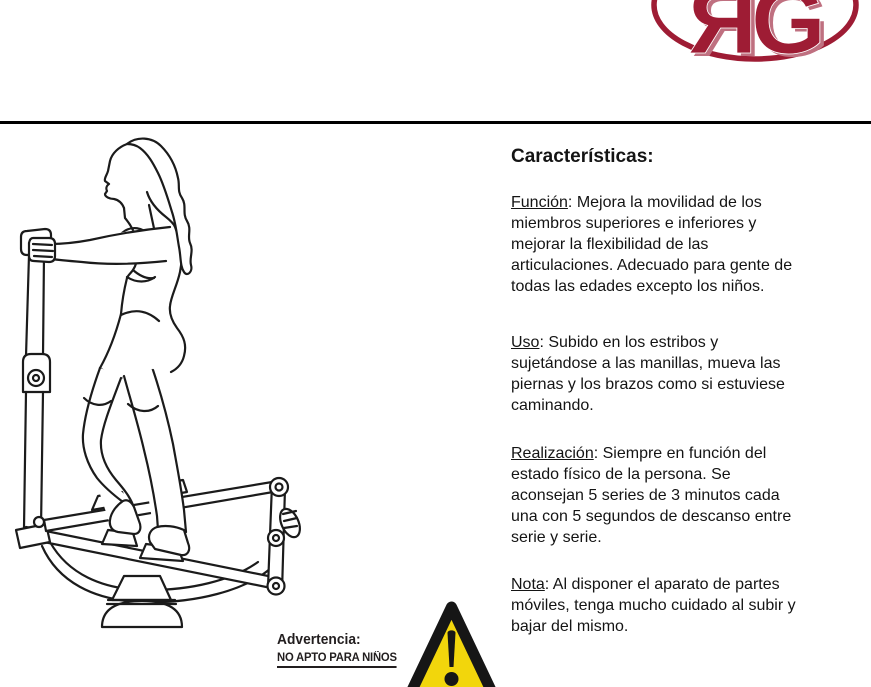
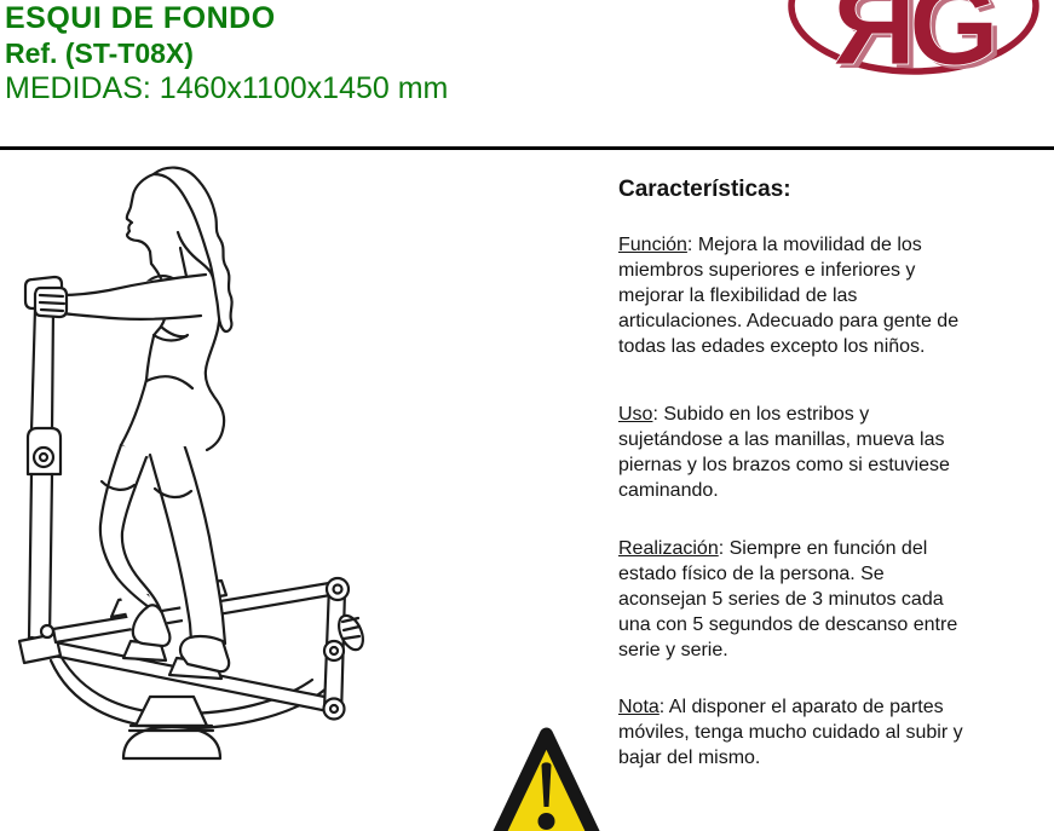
+ ESQUI DE FONDO
+ Ref. (ST-T08X)
+ MEDIDAS: 1460x1100x1450 mm
  ЯG
  Características:
  Función: Mejora la movilidad de los
  miembros superiores e inferiores y
  mejorar la flexibilidad de las
  articulaciones. Adecuado para gente de
  todas las edades excepto los niños.
  Uso: Subido en los estribos y
  sujetándose a las manillas, mueva las
  piernas y los brazos como si estuviese
  caminando.
  Realización: Siempre en función del
  estado físico de la persona. Se
  aconsejan 5 series de 3 minutos cada
  una con 5 segundos de descanso entre
  serie y serie.
  Nota: Al disponer el aparato de partes
  móviles, tenga mucho cuidado al subir y
  bajar del mismo.
- Advertencia:
- NO APTO PARA NIÑOS
